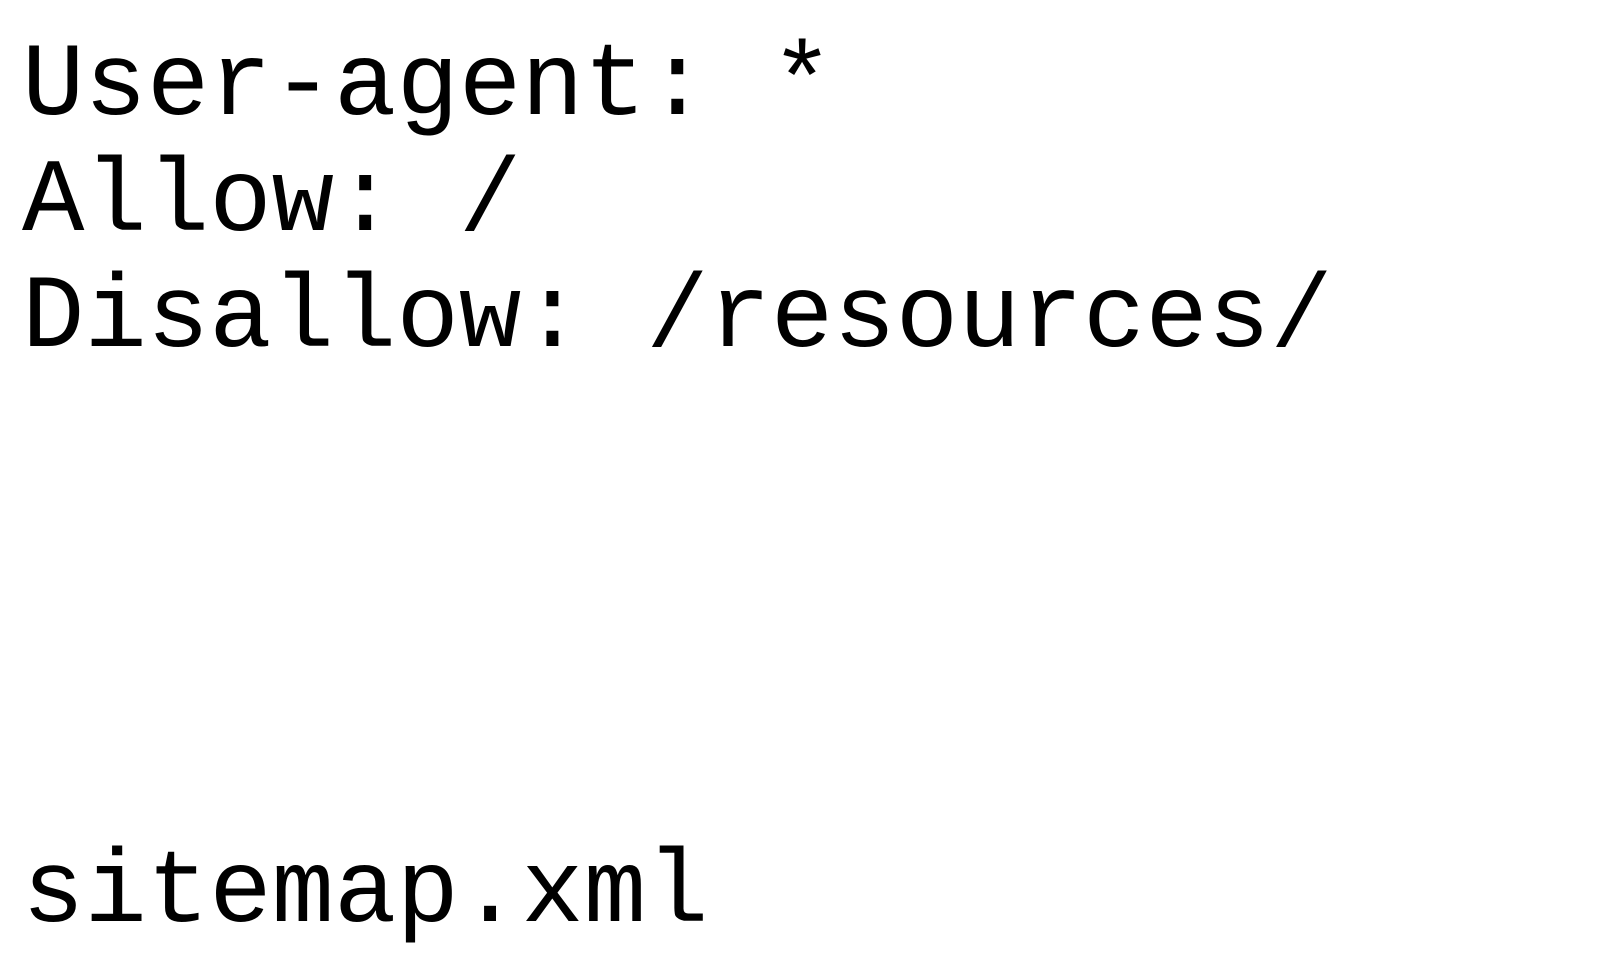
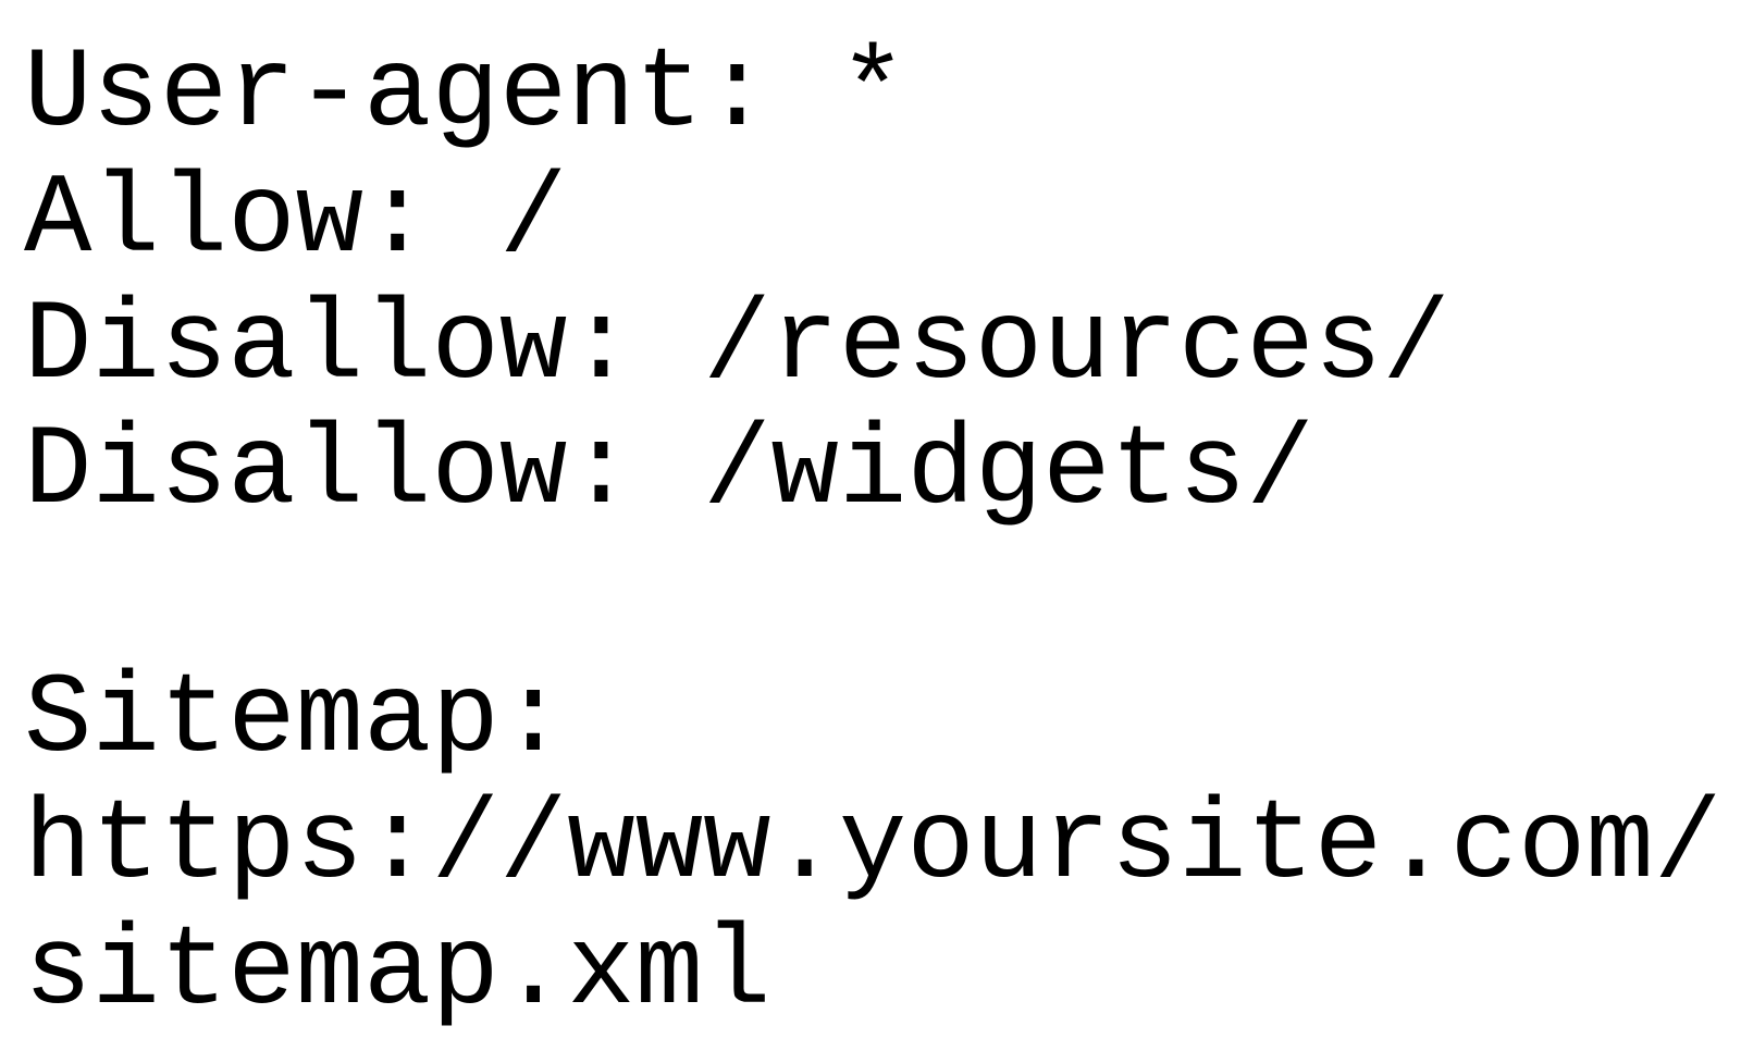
  User-agent: *
  Allow: /
  Disallow: /resources/
+ Disallow: /widgets/
+ Sitemap:
+ https://www.yoursite.com/
  sitemap.xml
